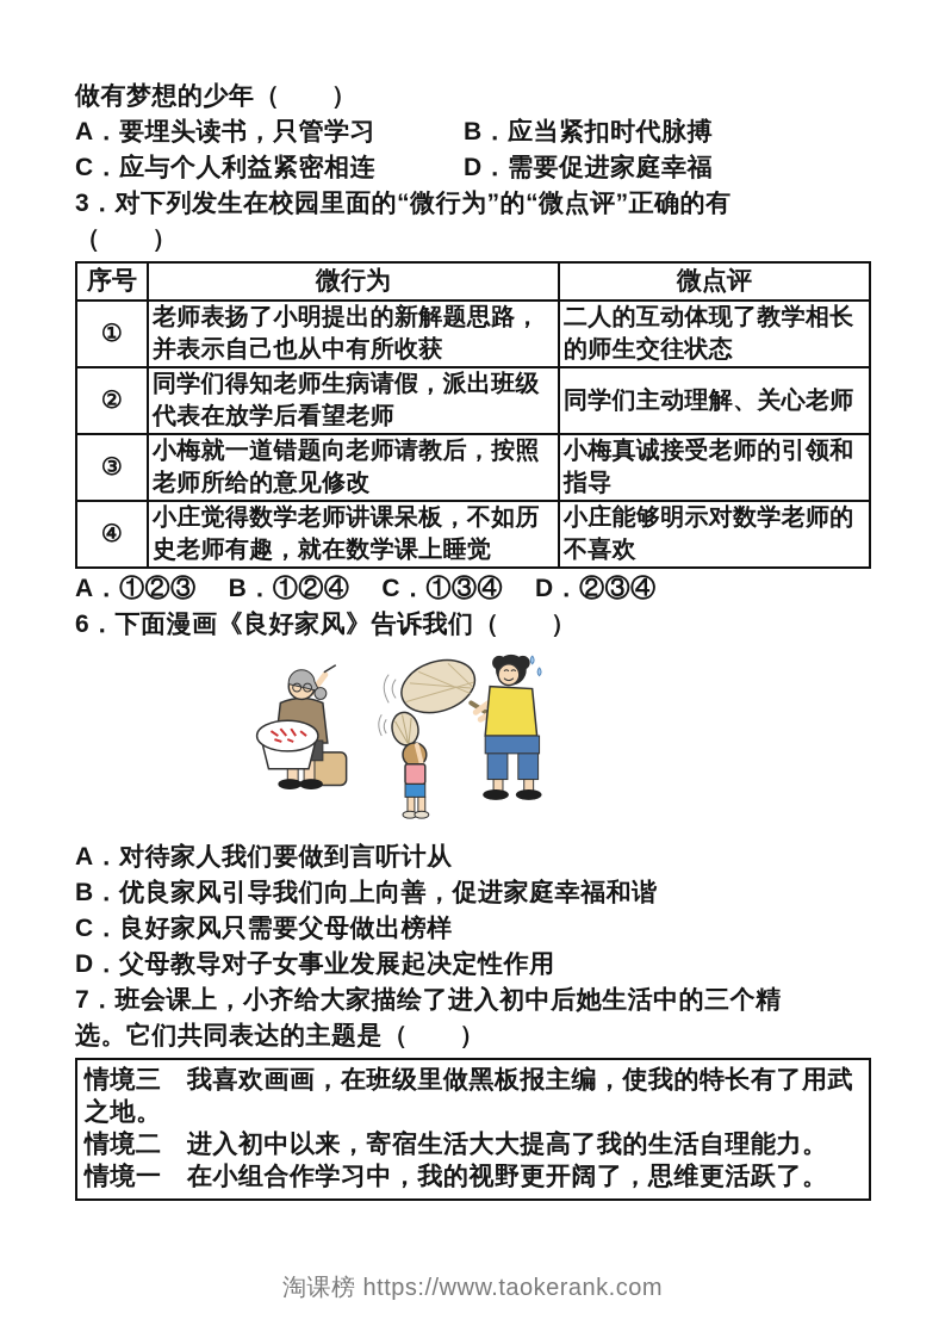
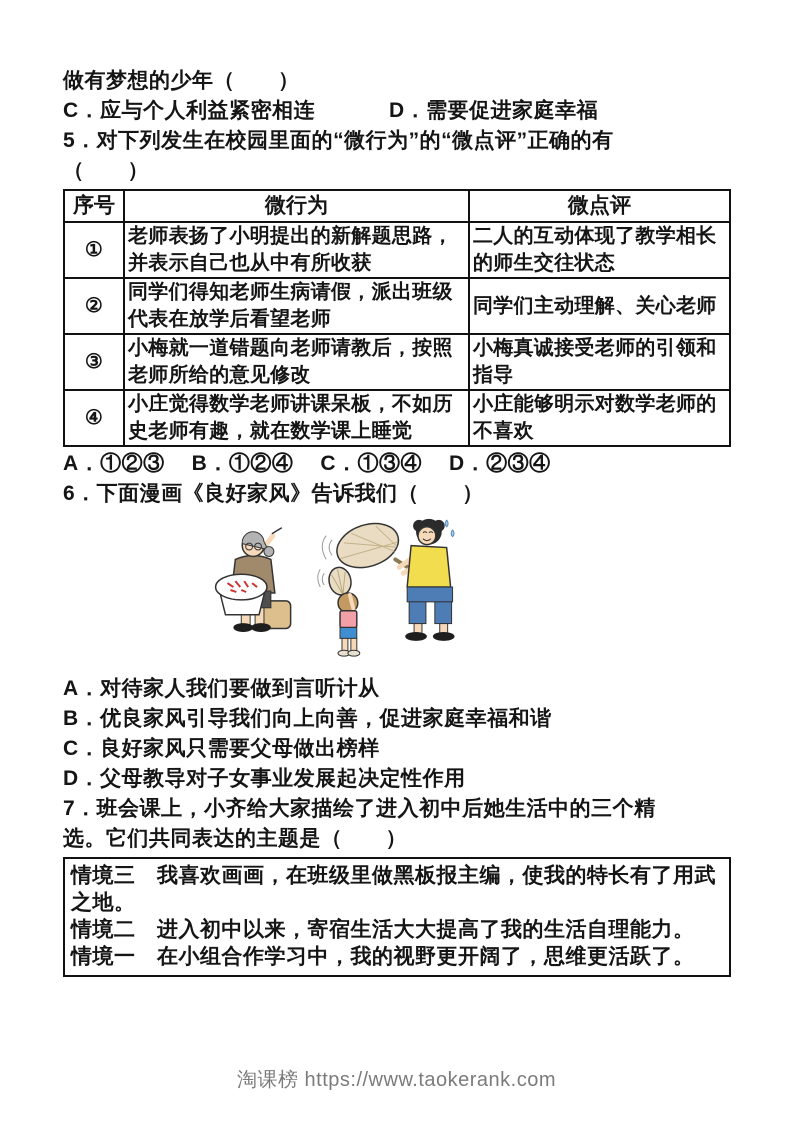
  做有梦想的少年（ ）
- A．要埋头读书，只管学习 B．应当紧扣时代脉搏
  C．应与个人利益紧密相连 D．需要促进家庭幸福
- 3．对下列发生在校园里面的“微行为”的“微点评”正确的有
+ 5．对下列发生在校园里面的“微行为”的“微点评”正确的有
  （ ）
  序号	微行为	微点评
  ①	老师表扬了小明提出的新解题思路，并表示自己也从中有所收获	二人的互动体现了教学相长的师生交往状态
  ②	同学们得知老师生病请假，派出班级代表在放学后看望老师	同学们主动理解、关心老师
  ③	小梅就一道错题向老师请教后，按照老师所给的意见修改	小梅真诚接受老师的引领和指导
  ④	小庄觉得数学老师讲课呆板，不如历史老师有趣，就在数学课上睡觉	小庄能够明示对数学老师的不喜欢
  A．①②③ B．①②④ C．①③④ D．②③④
  6．下面漫画《良好家风》告诉我们（ ）
  A．对待家人我们要做到言听计从
  B．优良家风引导我们向上向善，促进家庭幸福和谐
  C．良好家风只需要父母做出榜样
  D．父母教导对子女事业发展起决定性作用
  7．班会课上，小齐给大家描绘了进入初中后她生活中的三个精
  选。它们共同表达的主题是（ ）
  情境三 我喜欢画画，在班级里做黑板报主编，使我的特长有了用武之地。
  情境二 进入初中以来，寄宿生活大大提高了我的生活自理能力。
  情境一 在小组合作学习中，我的视野更开阔了，思维更活跃了。
  淘课榜 https://www.taokerank.com
